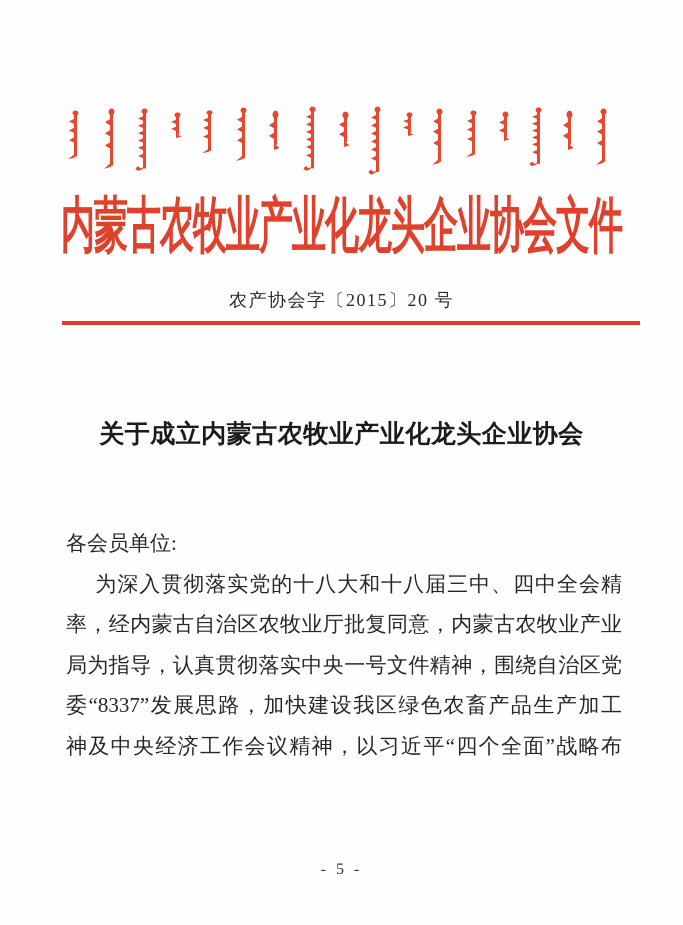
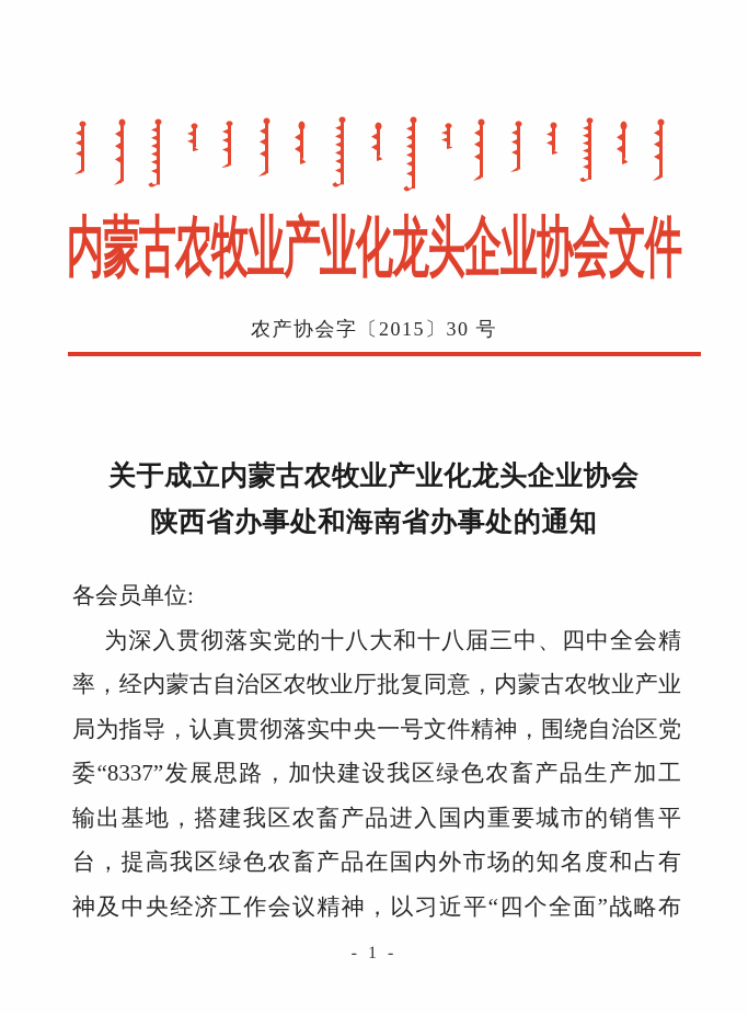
  内蒙古农牧业产业化龙头企业协会文件
- 农产协会字〔2015〕20 号
+ 农产协会字〔2015〕30 号
  关于成立内蒙古农牧业产业化龙头企业协会
+ 陕西省办事处和海南省办事处的通知
  各会员单位:
  为深入贯彻落实党的十八大和十八届三中、四中全会精
  率，经内蒙古自治区农牧业厅批复同意，内蒙古农牧业产业
  局为指导，认真贯彻落实中央一号文件精神，围绕自治区党
  委“8337”发展思路，加快建设我区绿色农畜产品生产加工
+ 输出基地，搭建我区农畜产品进入国内重要城市的销售平
+ 台，提高我区绿色农畜产品在国内外市场的知名度和占有
  神及中央经济工作会议精神，以习近平“四个全面”战略布
- - 5 -
+ - 1 -
